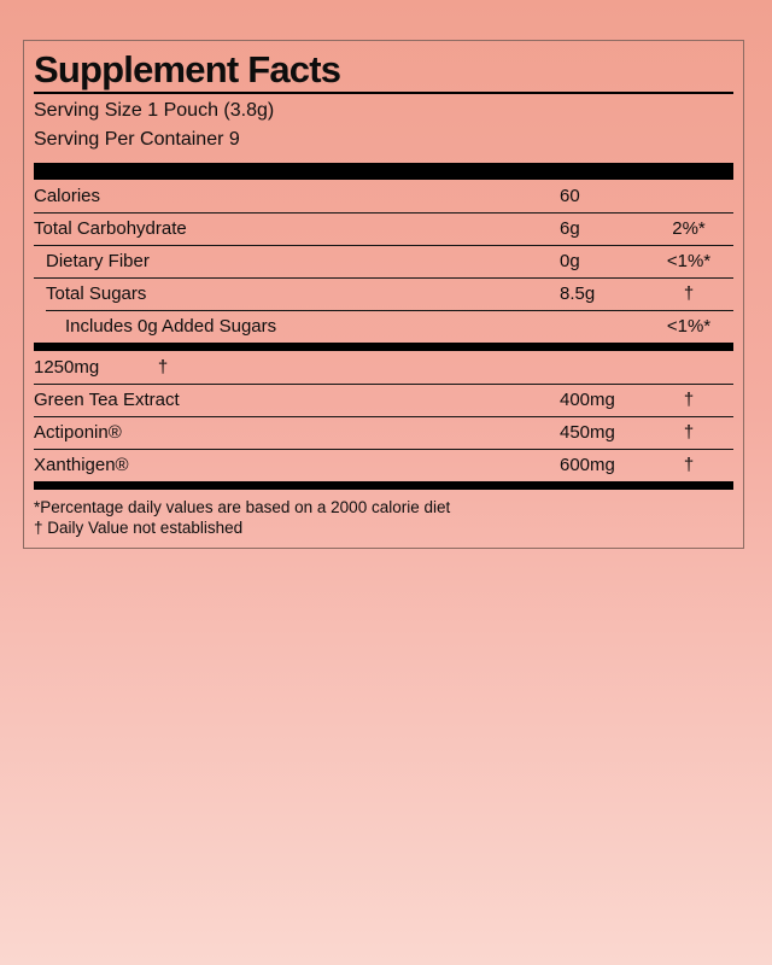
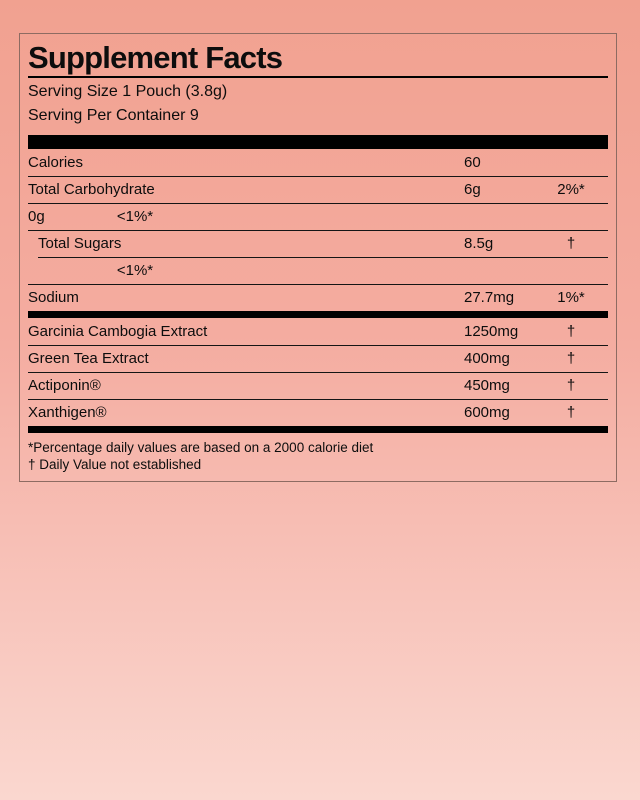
  Supplement Facts
  Serving Size 1 Pouch (3.8g)
  Serving Per Container 9
  Calories
  60
  Total Carbohydrate
  6g
  2%*
- Dietary Fiber
  0g
  <1%*
  Total Sugars
  8.5g
  †
- Includes 0g Added Sugars
  <1%*
+ Sodium
+ 27.7mg
+ 1%*
+ Garcinia Cambogia Extract
  1250mg
  †
  Green Tea Extract
  400mg
  †
  Actiponin®
  450mg
  †
  Xanthigen®
  600mg
  †
  *Percentage daily values are based on a 2000 calorie diet
  † Daily Value not established
